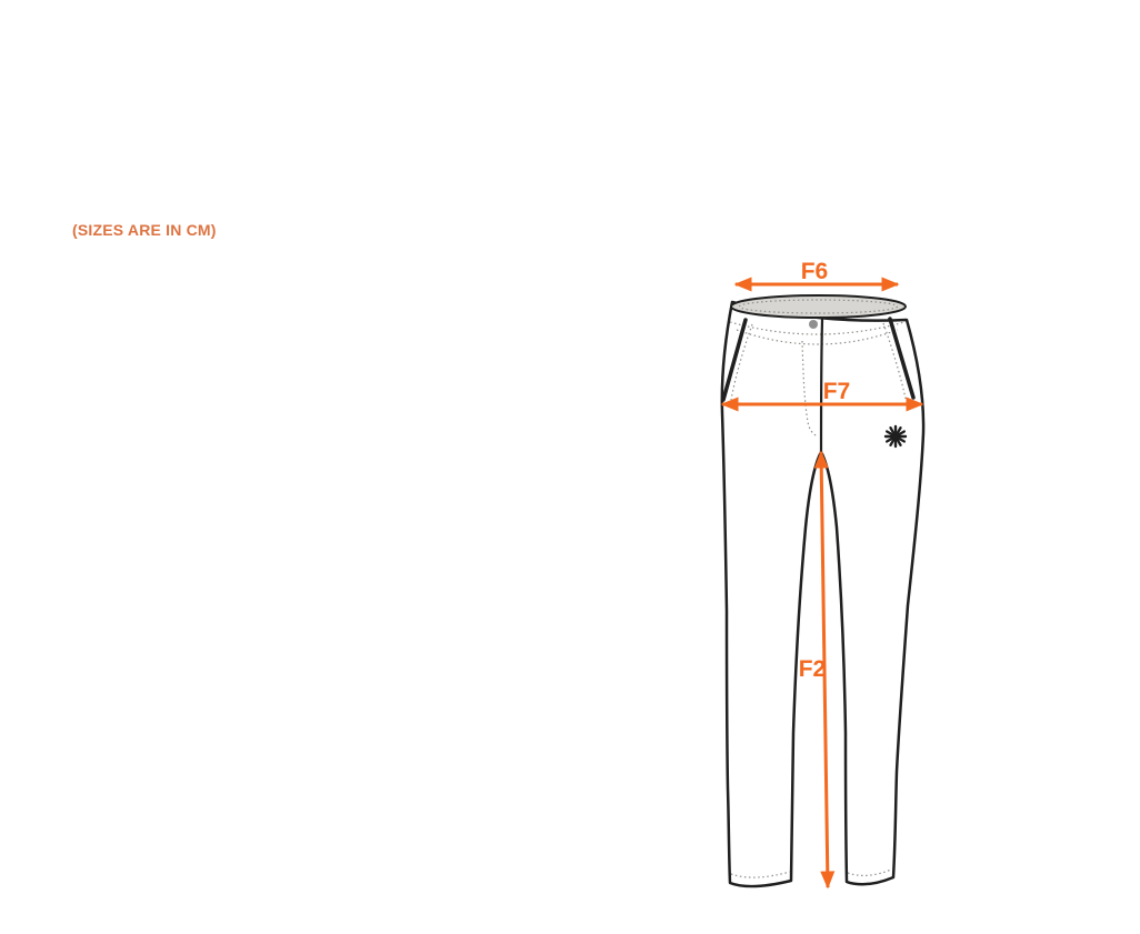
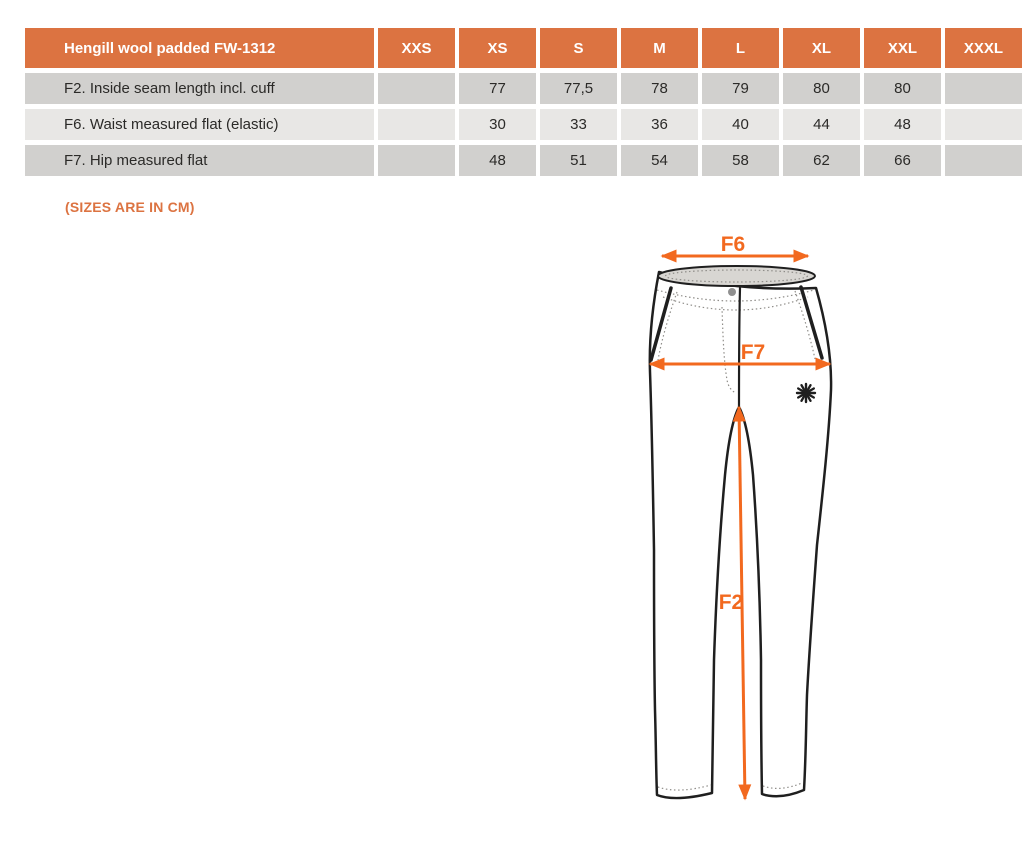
+ Hengill wool padded FW-1312	XXS	XS	S	M	L	XL	XXL	XXXL
+ F2. Inside seam length incl. cuff		77	77,5	78	79	80	80
+ F6. Waist measured flat (elastic)		30	33	36	40	44	48
+ F7. Hip measured flat		48	51	54	58	62	66
  (SIZES ARE IN CM)
  F6
  F7
  F2
